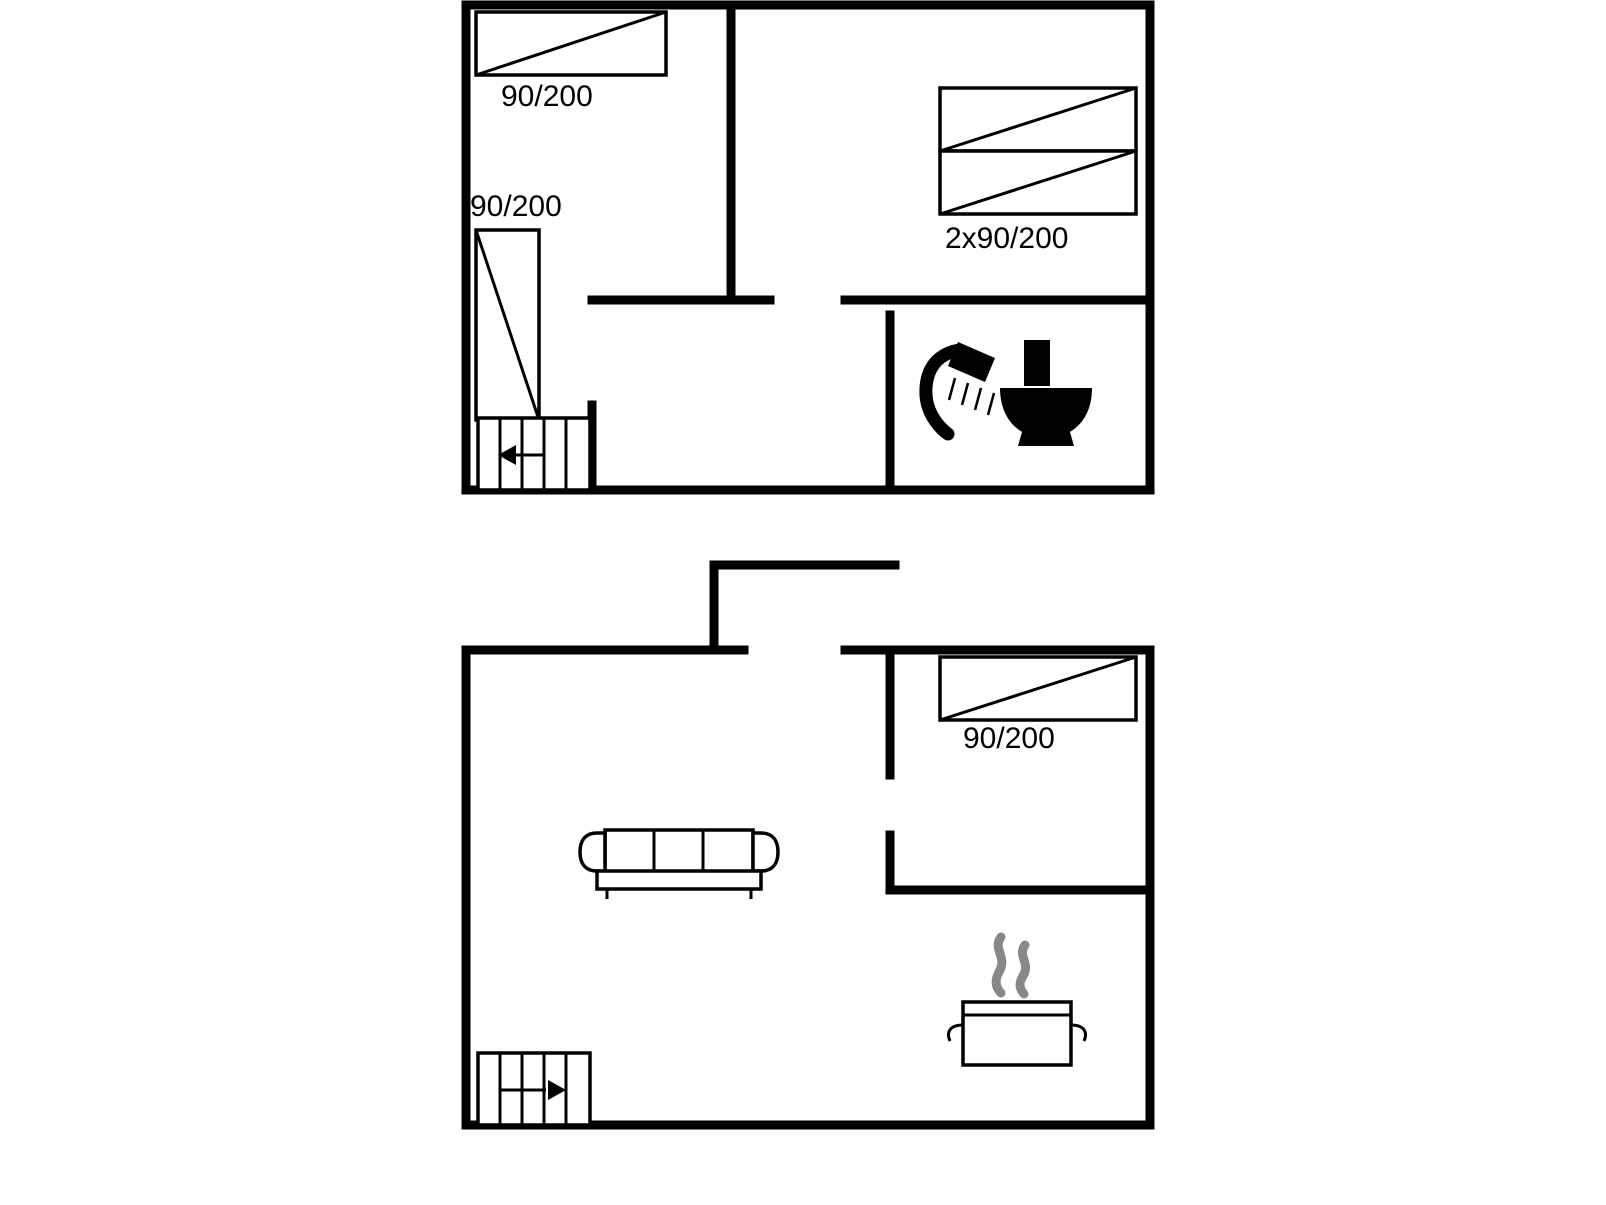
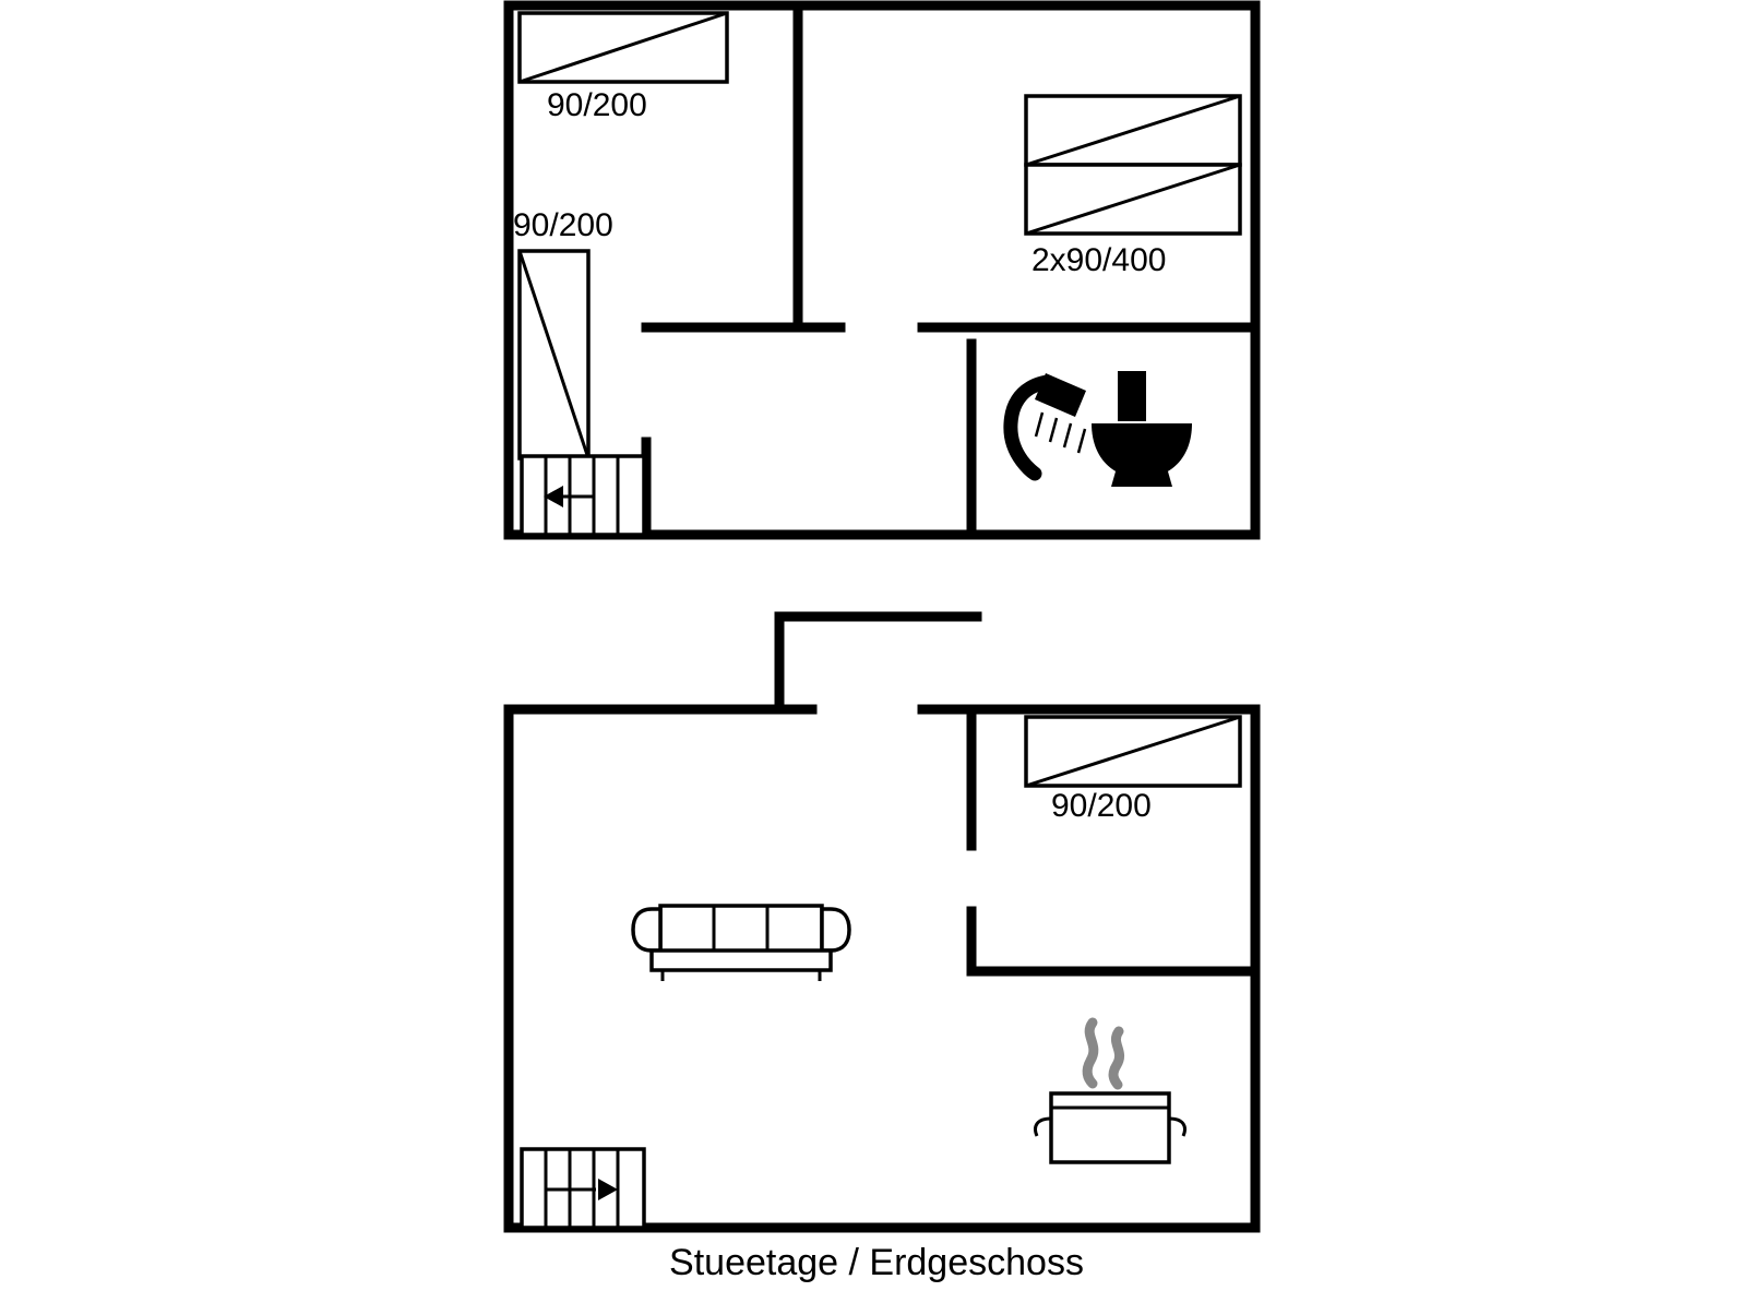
  90/200
  90/200
- 2x90/200
+ 2x90/400
+ Stueetage / Erdgeschoss
  90/200
